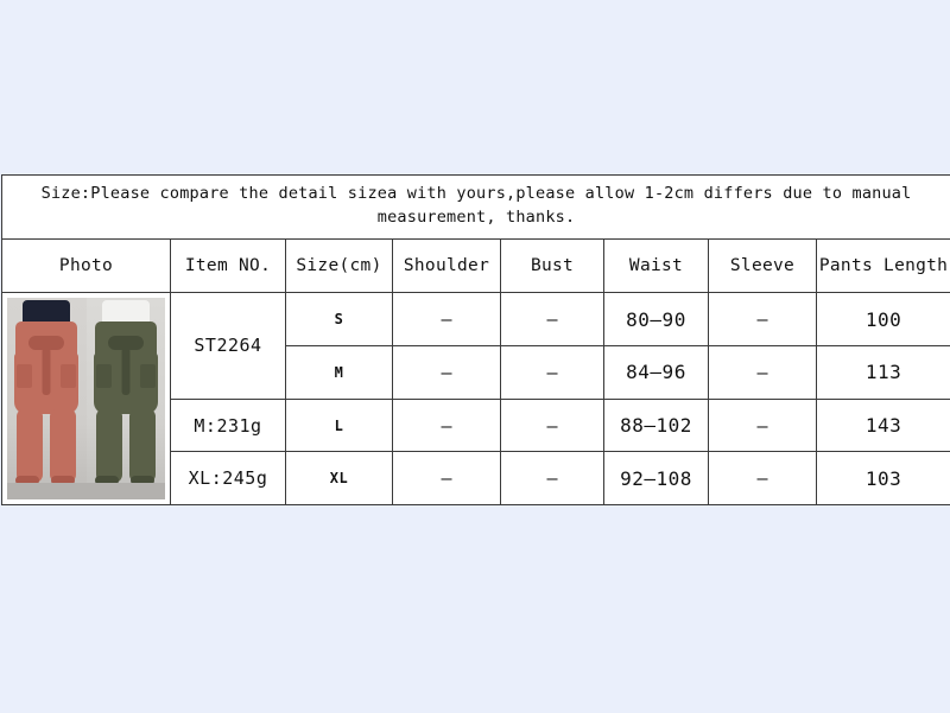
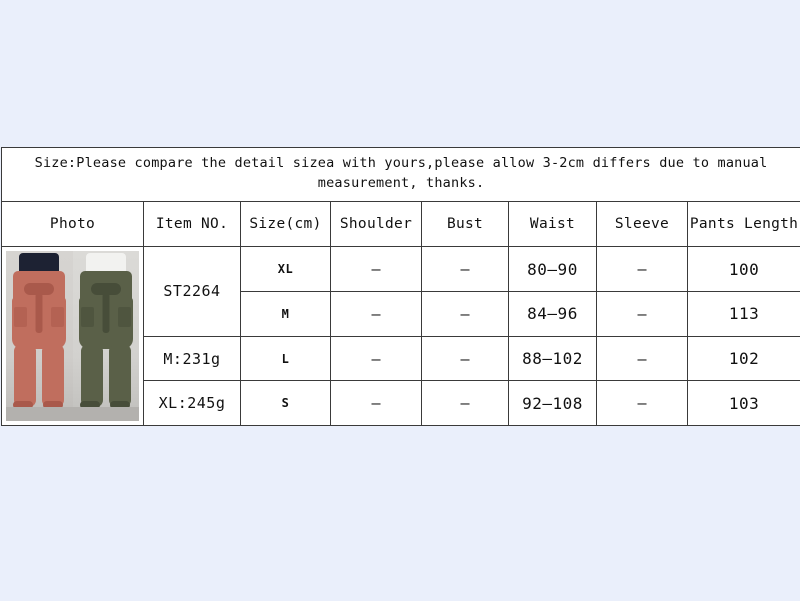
- Size:Please compare the detail sizea with yours,please allow 1-2cm differs due to manual measurement, thanks.
+ Size:Please compare the detail sizea with yours,please allow 3-2cm differs due to manual measurement, thanks.
  Photo	Item NO.	Size(cm)	Shoulder	Bust	Waist	Sleeve	Pants Length
- 	ST2264	S	–	–	80–90	–	100
+ 	ST2264	XL	–	–	80–90	–	100
  M	–	–	84–96	–	113
- M:231g	L	–	–	88–102	–	143
+ M:231g	L	–	–	88–102	–	102
- XL:245g	XL	–	–	92–108	–	103
+ XL:245g	S	–	–	92–108	–	103
